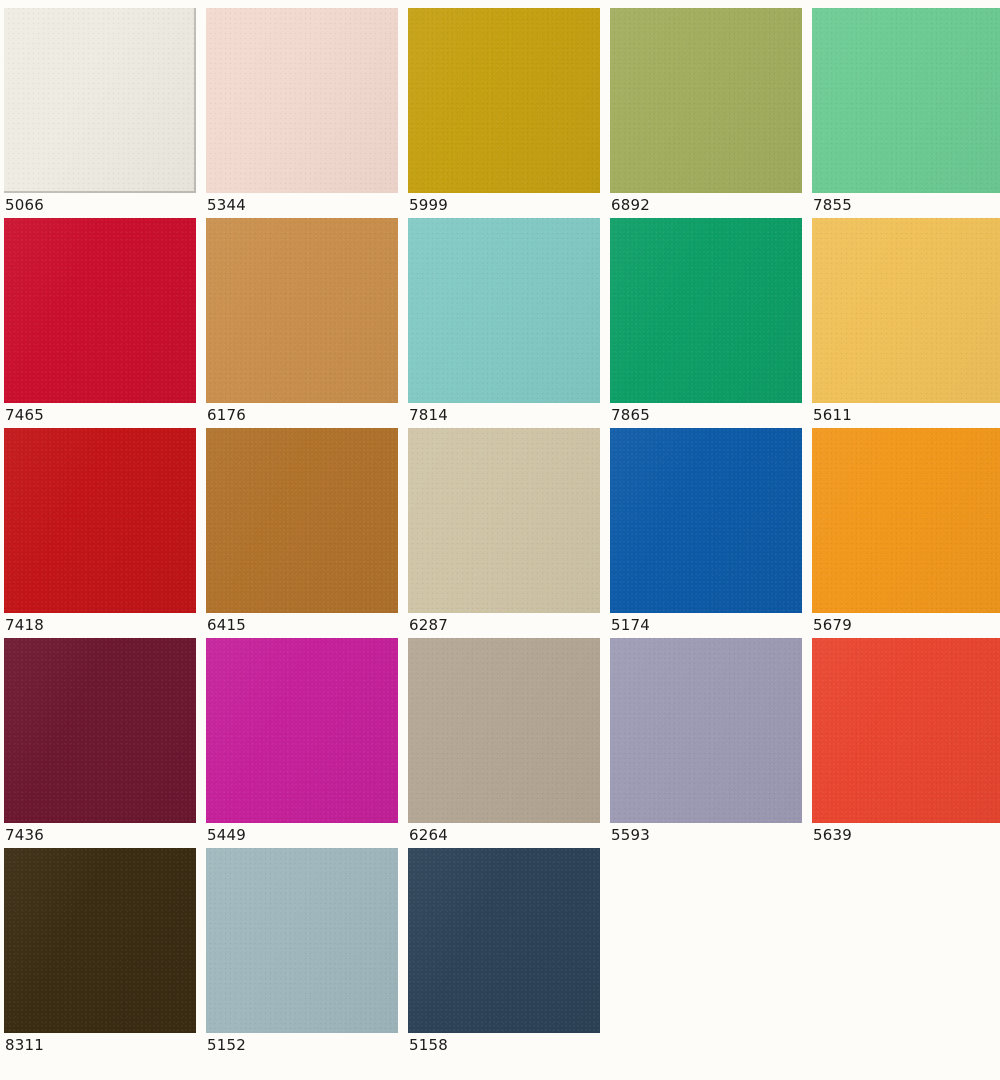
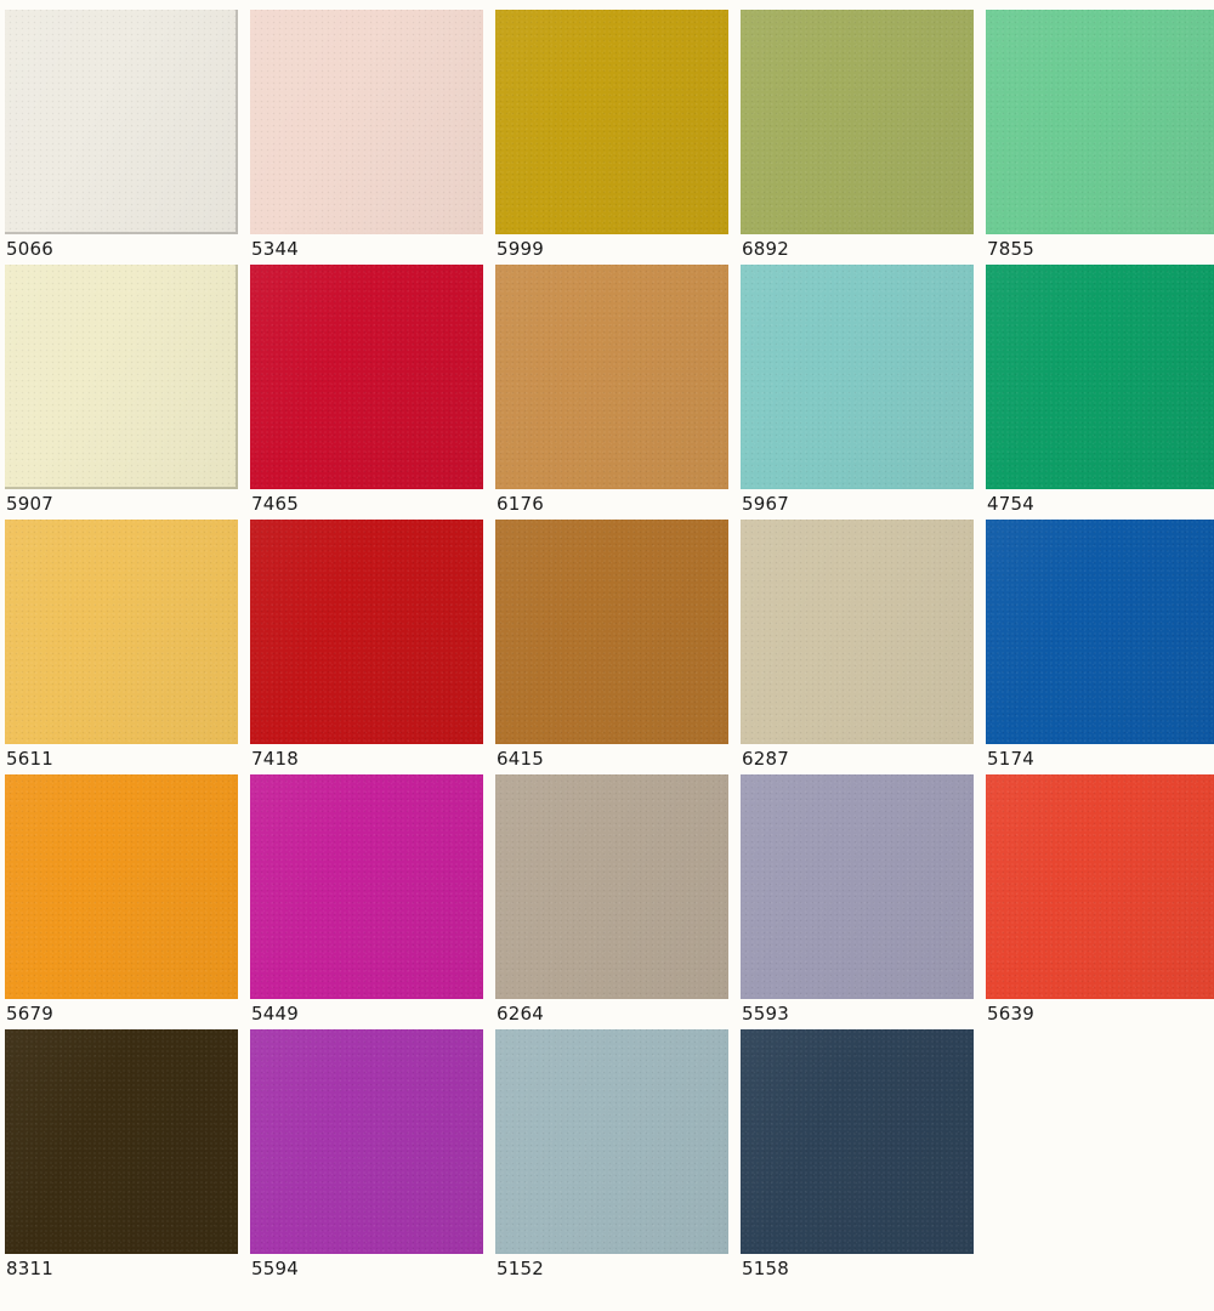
  5066
  5344
  5999
  6892
  7855
+ 5907
  7465
  6176
- 7814
+ 5967
- 7865
+ 4754
  5611
  7418
  6415
  6287
  5174
  5679
- 7436
  5449
  6264
  5593
  5639
  8311
+ 5594
  5152
  5158
